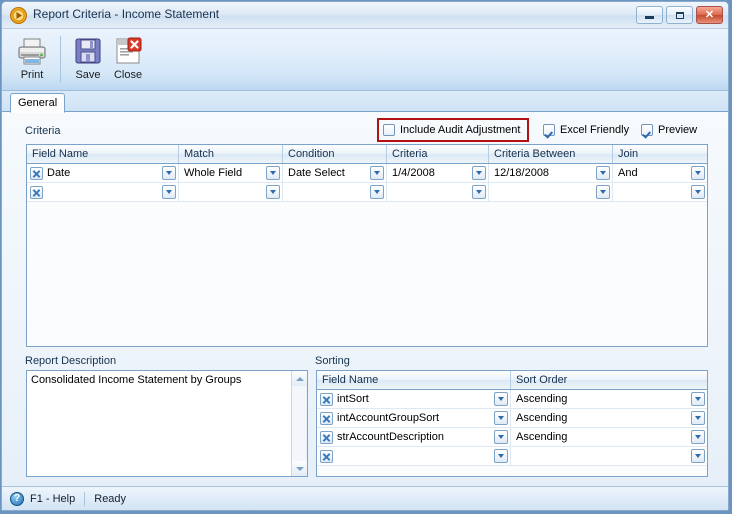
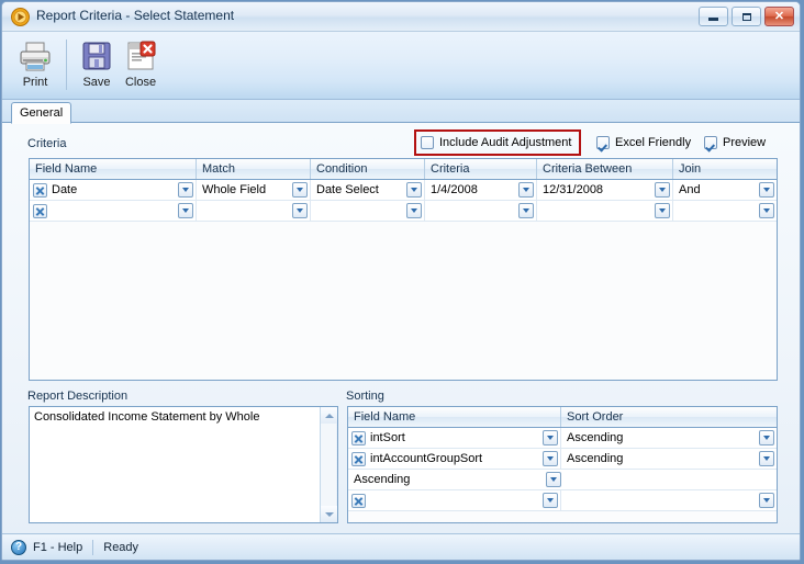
- Report Criteria - Income Statement
+ Report Criteria - Select Statement
  ✕
  Print
  Save
  Close
  General
  Include Audit Adjustment
  Excel Friendly
  Preview
  Criteria
  Field Name
  Match
  Condition
  Criteria
  Criteria Between
  Join
  Date
  Whole Field
  Date Select
  1/4/2008
- 12/18/2008
+ 12/31/2008
  And
  Report Description
- Consolidated Income Statement by Groups
+ Consolidated Income Statement by Whole
  Sorting
  Field Name
  Sort Order
  intSort
  Ascending
  intAccountGroupSort
  Ascending
- strAccountDescription
  Ascending
  ?
  F1 - Help
  Ready
